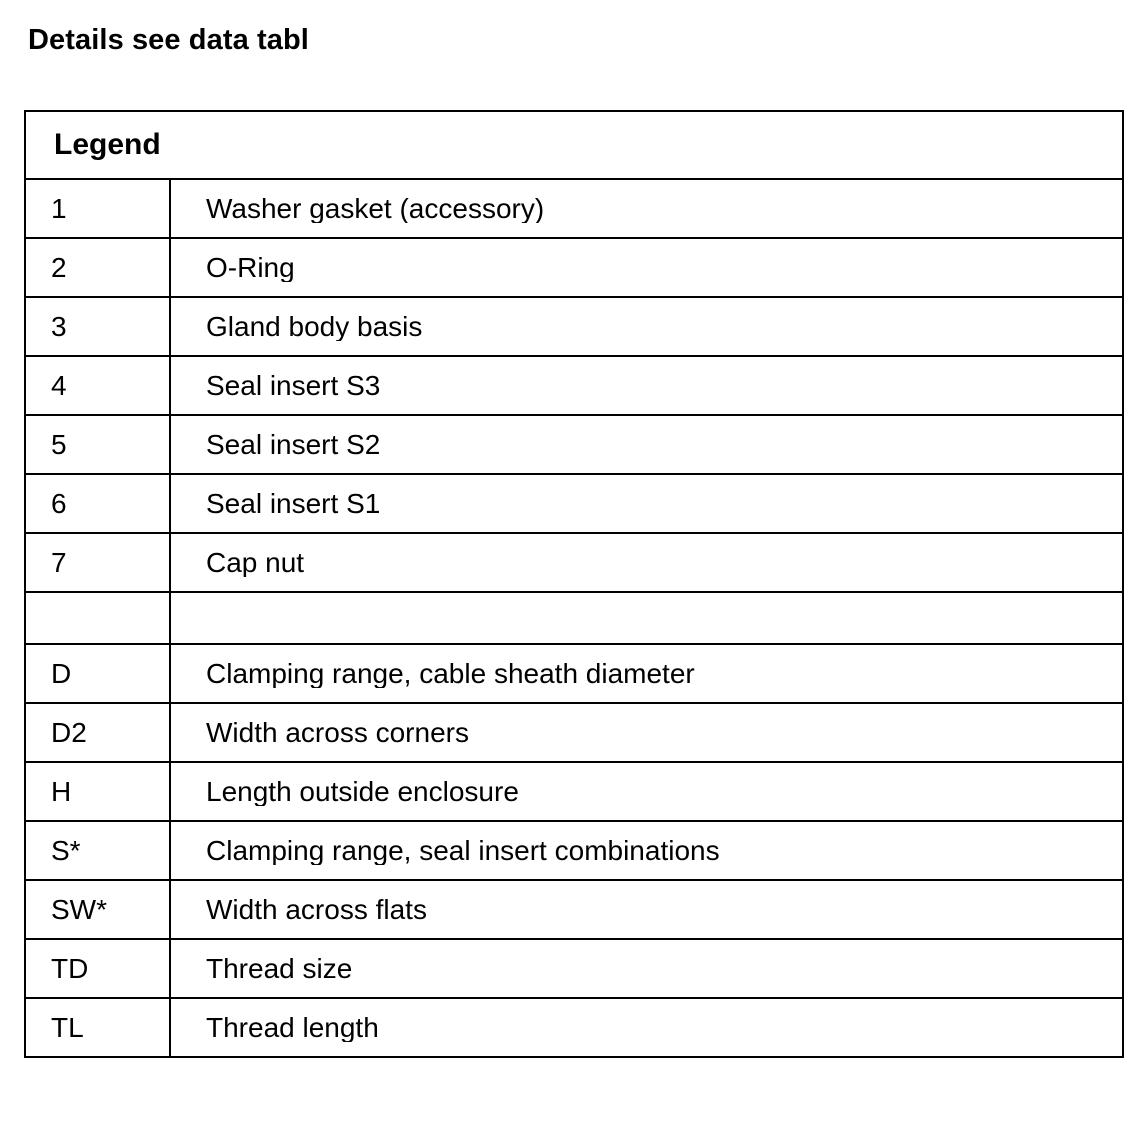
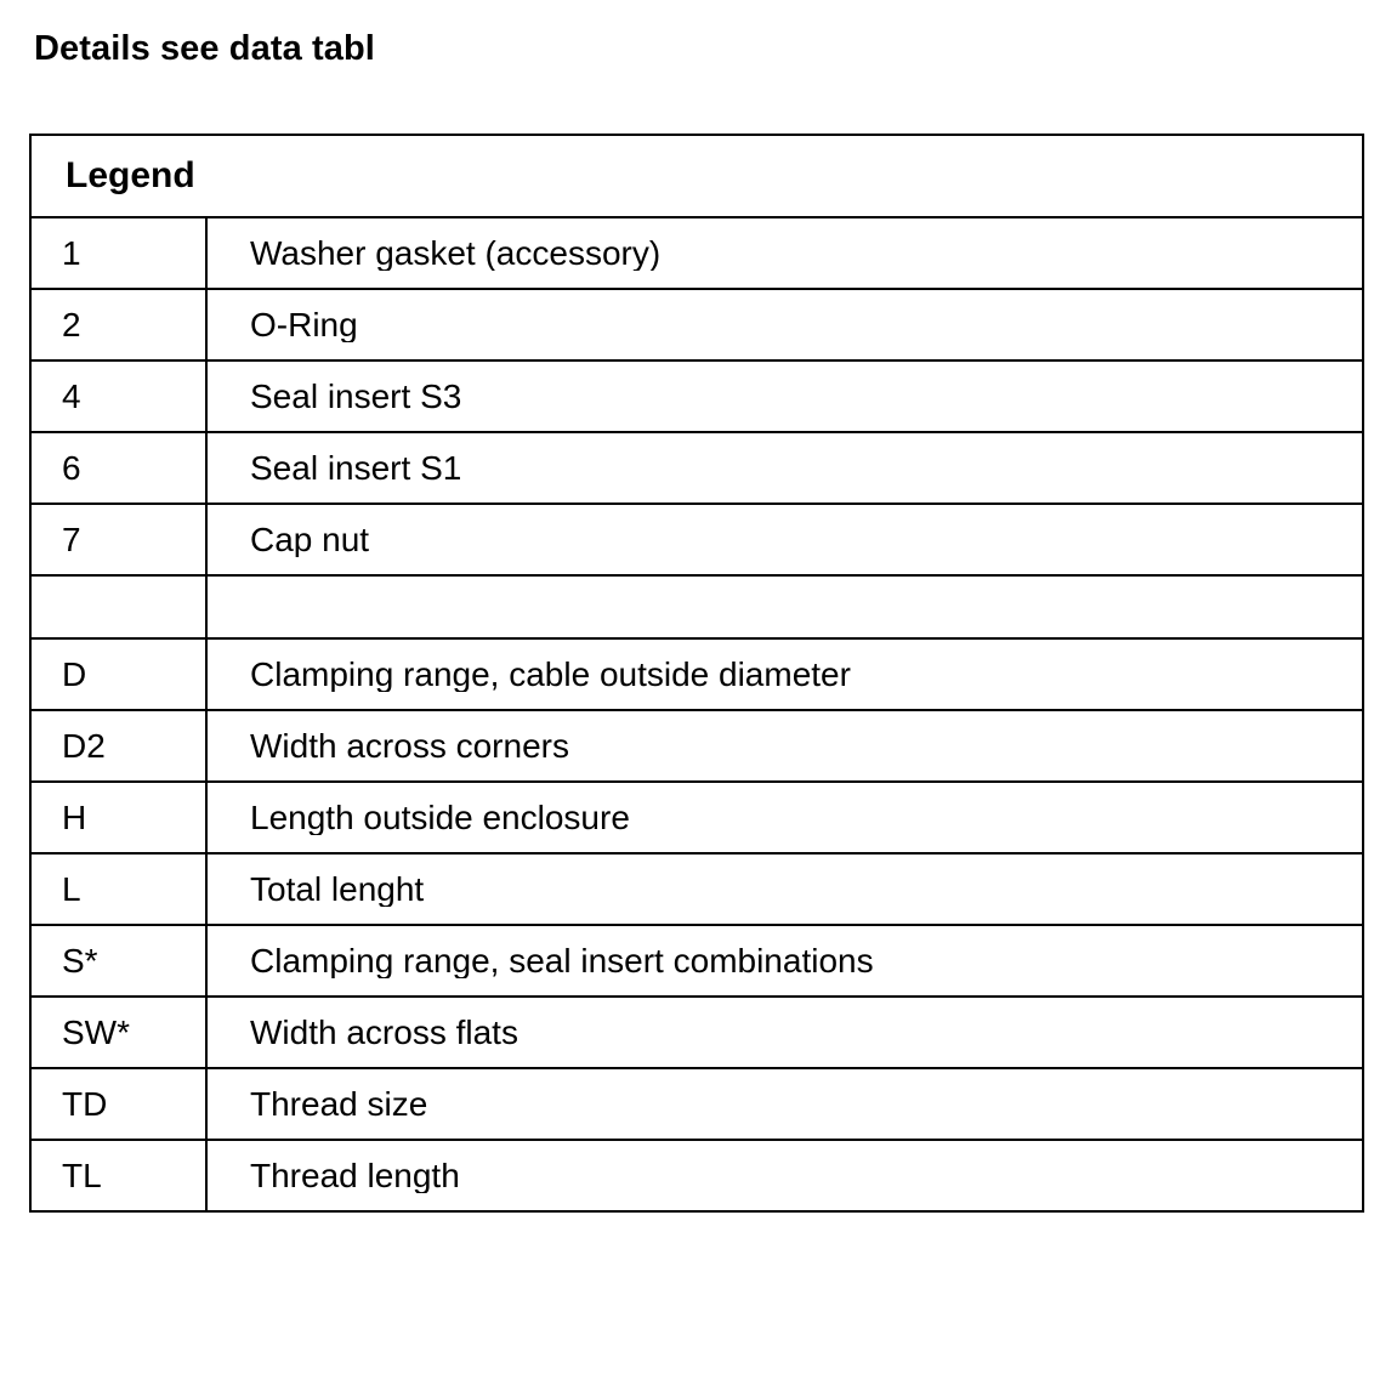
  Details see data tabl
  Legend
  1	Washer gasket (accessory)
  2	O-Ring
- 3	Gland body basis
  4	Seal insert S3
- 5	Seal insert S2
  6	Seal insert S1
  7	Cap nut
- D	Clamping range, cable sheath diameter
+ D	Clamping range, cable outside diameter
  D2	Width across corners
  H	Length outside enclosure
+ L	Total lenght
  S*	Clamping range, seal insert combinations
  SW*	Width across flats
  TD	Thread size
  TL	Thread length
